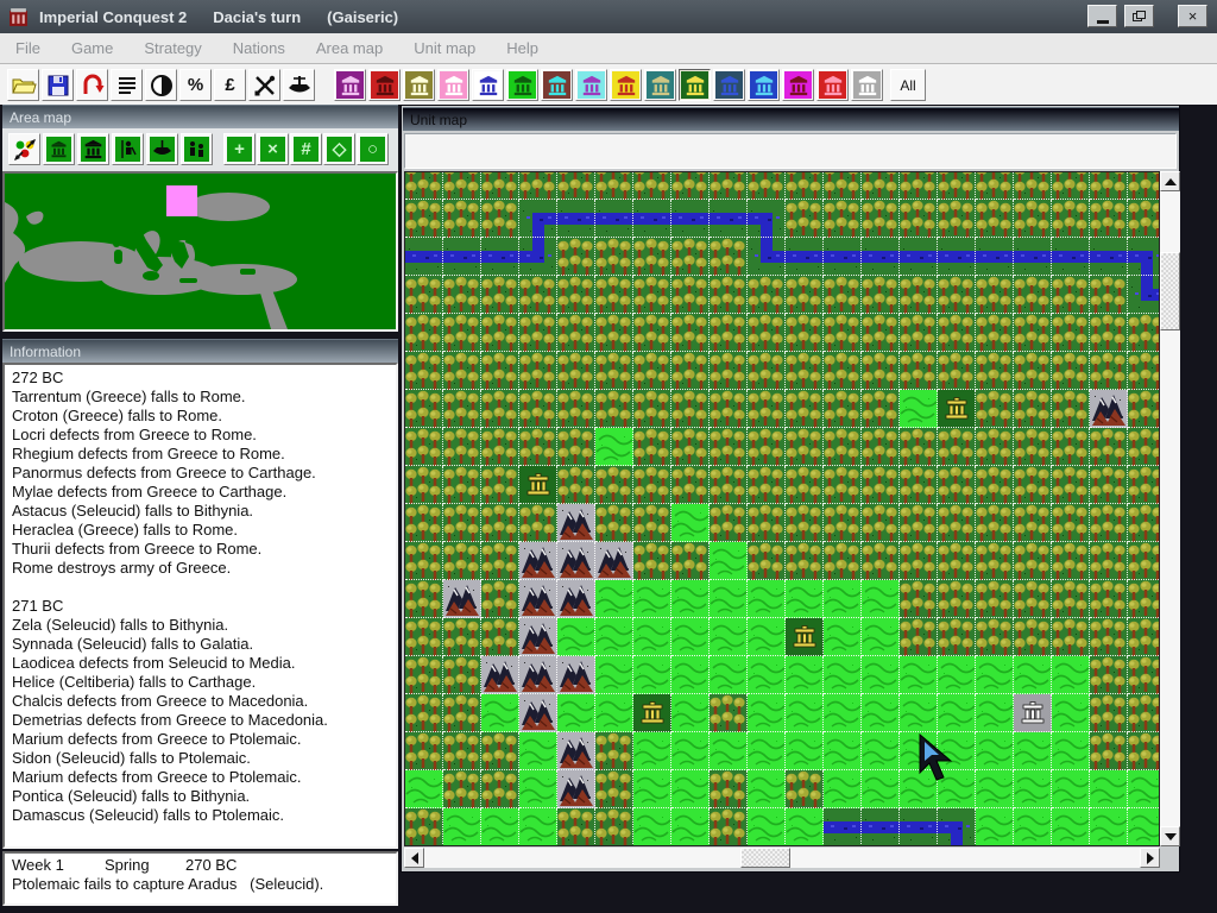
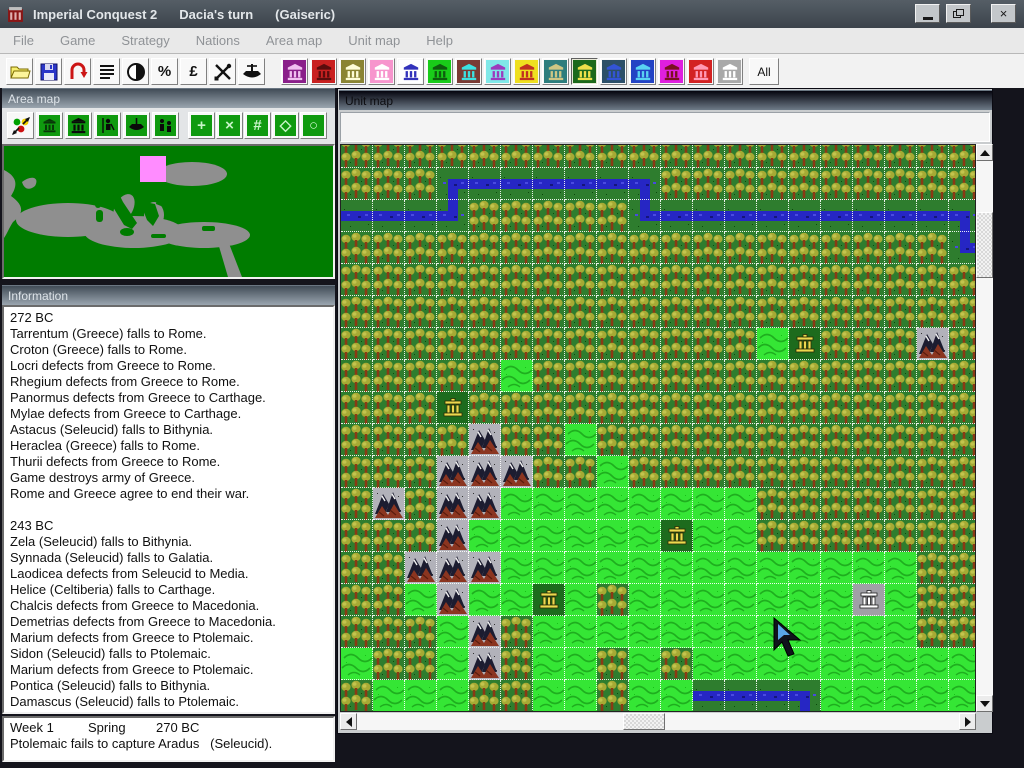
  Imperial Conquest 2
  Dacia's turn
  (Gaiseric)
  ×
  File
  Game
  Strategy
  Nations
  Area map
  Unit map
  Help
  %
  £
  All
  Area map
  +
  ×
  #
  ◇
  ○
  Information
  272 BC
  Tarrentum (Greece) falls to Rome.
  Croton (Greece) falls to Rome.
  Locri defects from Greece to Rome.
  Rhegium defects from Greece to Rome.
  Panormus defects from Greece to Carthage.
  Mylae defects from Greece to Carthage.
  Astacus (Seleucid) falls to Bithynia.
  Heraclea (Greece) falls to Rome.
  Thurii defects from Greece to Rome.
- Rome destroys army of Greece.
+ Game destroys army of Greece.
+ Rome and Greece agree to end their war.
- 271 BC
+ 243 BC
  Zela (Seleucid) falls to Bithynia.
  Synnada (Seleucid) falls to Galatia.
  Laodicea defects from Seleucid to Media.
  Helice (Celtiberia) falls to Carthage.
  Chalcis defects from Greece to Macedonia.
  Demetrias defects from Greece to Macedonia.
  Marium defects from Greece to Ptolemaic.
  Sidon (Seleucid) falls to Ptolemaic.
  Marium defects from Greece to Ptolemaic.
  Pontica (Seleucid) falls to Bithynia.
  Damascus (Seleucid) falls to Ptolemaic.
  Week 1
  Spring
  270 BC
  Ptolemaic fails to capture Aradus (Seleucid).
  Unit map
